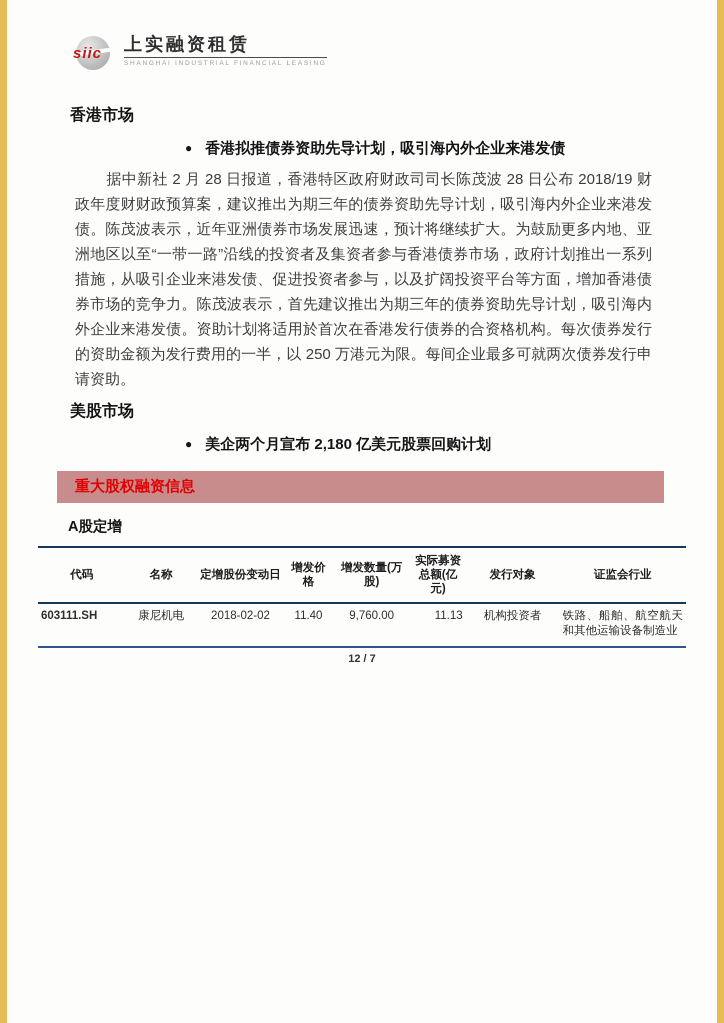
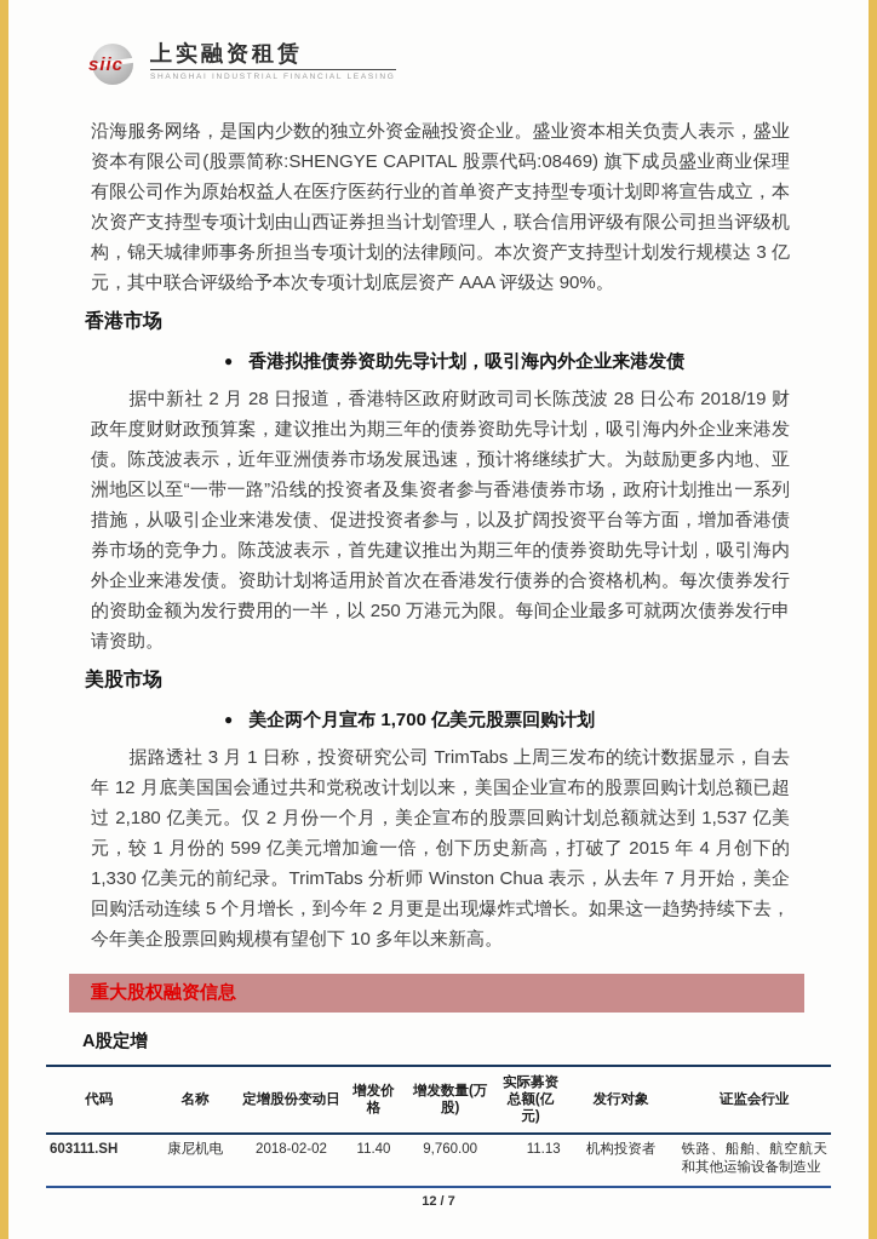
  siic
  上实融资租赁
+ 沿海服务网络，是国内少数的独立外资金融投资企业。盛业资本相关负责人表示，盛业资本有限公司(股票简称:SHENGYE CAPITAL 股票代码:08469) 旗下成员盛业商业保理有限公司作为原始权益人在医疗医药行业的首单资产支持型专项计划即将宣告成立，本次资产支持型专项计划由山西证券担当计划管理人，联合信用评级有限公司担当评级机构，锦天城律师事务所担当专项计划的法律顾问。本次资产支持型计划发行规模达 3 亿元，其中联合评级给予本次专项计划底层资产 AAA 评级达 90%。
  香港市场
  ● 香港拟推债券资助先导计划，吸引海內外企业来港发债
  据中新社 2 月 28 日报道，香港特区政府财政司司长陈茂波 28 日公布 2018/19 财政年度财财政预算案，建议推出为期三年的债券资助先导计划，吸引海内外企业来港发债。陈茂波表示，近年亚洲债券市场发展迅速，预计将继续扩大。为鼓励更多内地、亚洲地区以至“一带一路”沿线的投资者及集资者参与香港债券市场，政府计划推出一系列措施，从吸引企业来港发债、促进投资者参与，以及扩阔投资平台等方面，增加香港债券市场的竞争力。陈茂波表示，首先建议推出为期三年的债券资助先导计划，吸引海内外企业来港发债。资助计划将适用於首次在香港发行债券的合资格机构。每次债券发行的资助金额为发行费用的一半，以 250 万港元为限。每间企业最多可就两次债券发行申请资助。
  美股市场
- ● 美企两个月宣布 2,180 亿美元股票回购计划
+ ● 美企两个月宣布 1,700 亿美元股票回购计划
+ 据路透社 3 月 1 日称，投资研究公司 TrimTabs 上周三发布的统计数据显示，自去年 12 月底美国国会通过共和党税改计划以来，美国企业宣布的股票回购计划总额已超过 2,180 亿美元。仅 2 月份一个月，美企宣布的股票回购计划总额就达到 1,537 亿美元，较 1 月份的 599 亿美元增加逾一倍，创下历史新高，打破了 2015 年 4 月创下的 1,330 亿美元的前纪录。TrimTabs 分析师 Winston Chua 表示，从去年 7 月开始，美企回购活动连续 5 个月增长，到今年 2 月更是出现爆炸式增长。如果这一趋势持续下去，今年美企股票回购规模有望创下 10 多年以来新高。
  重大股权融资信息
  A股定增
  代码	名称	定增股份变动日	增发价格	增发数量(万股)	实际募资总额(亿元)	发行对象	证监会行业
  603111.SH	康尼机电	2018-02-02	11.40	9,760.00	11.13	机构投资者	铁路、船舶、航空航天和其他运输设备制造业
  12 / 7
